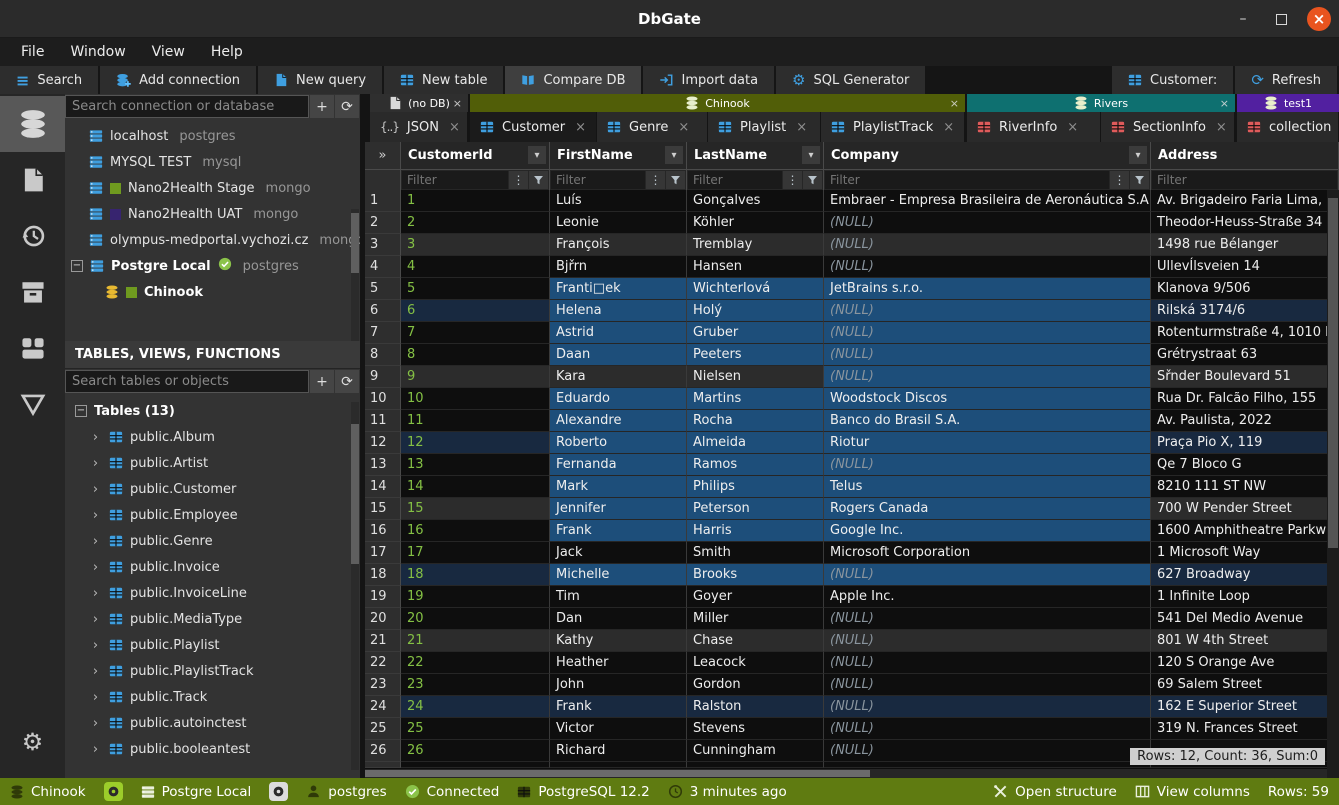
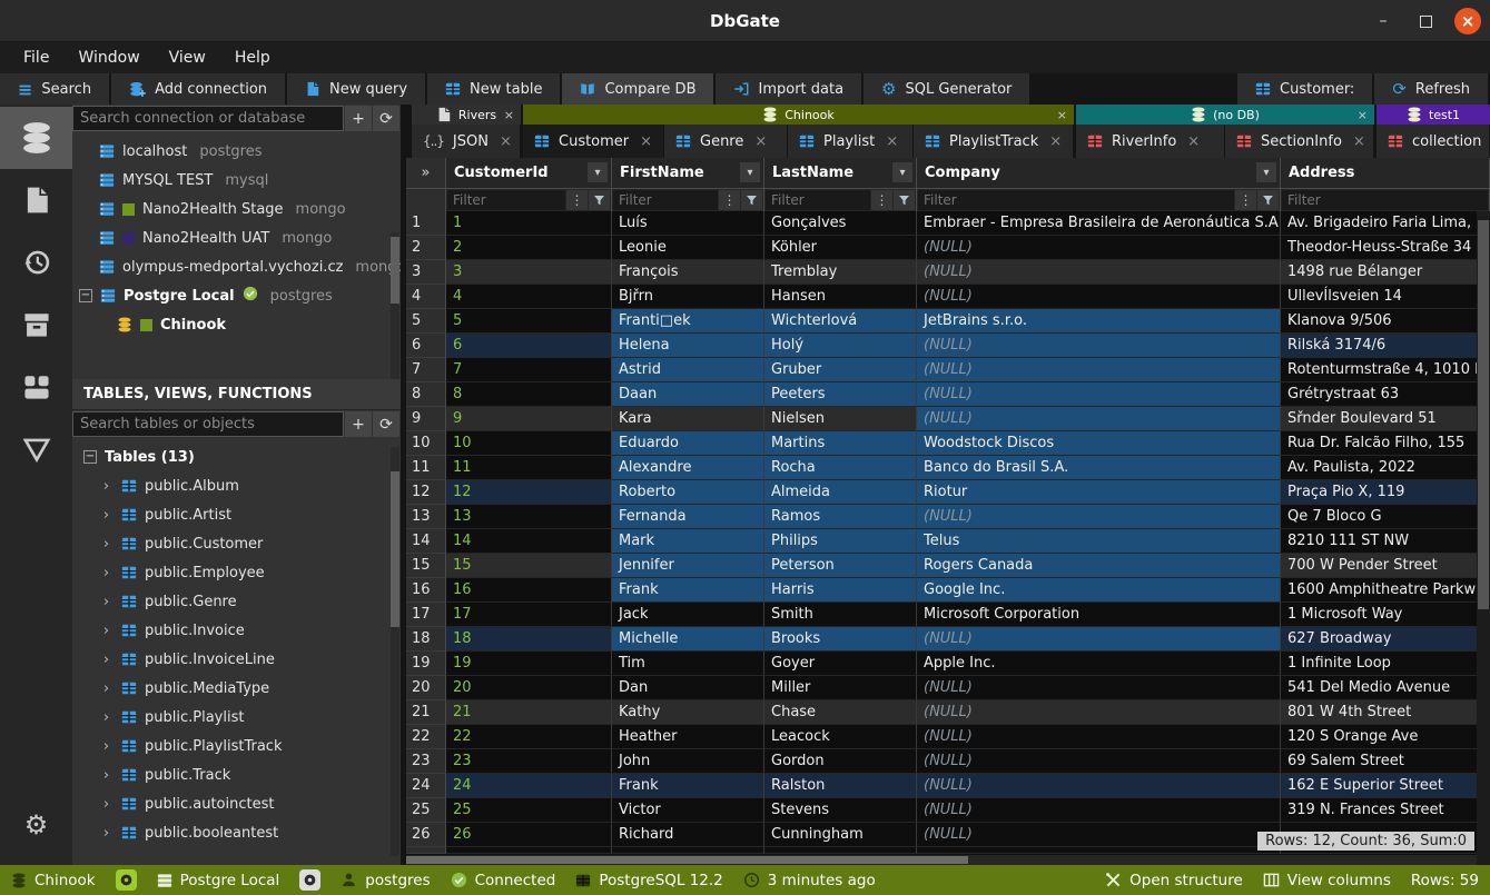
  DbGate
  –
  ×
  File
  Window
  View
  Help
  ≡
  Search
  Add connection
  New query
  New table
  Compare DB
  Import data
  ⚙
  SQL Generator
  Customer:
  ⟳
  Refresh
  ⚙
  Search connection or database
  +
  ⟳
  localhost
  postgres
  MYSQL TEST
  mysql
  Nano2Health Stage
  mongo
  Nano2Health UAT
  mongo
  olympus-medportal.vychozi.cz
  −
  Postgre Local
  postgres
  Chinook
  TABLES, VIEWS, FUNCTIONS
  Search tables or objects
  +
  ⟳
  −
  Tables (13)
  ›
  public.Album
  ›
  public.Artist
  ›
  public.Customer
  ›
  public.Employee
  ›
  public.Genre
  ›
  public.Invoice
  ›
  public.InvoiceLine
  ›
  public.MediaType
  ›
  public.Playlist
  ›
  public.PlaylistTrack
  ›
  public.Track
  ›
  public.autoinctest
  ›
  public.booleantest
- (no DB)
+ Rivers
  ×
  Chinook
  ×
- Rivers
+ (no DB)
  ×
  test1
  {..}
  JSON
  ×
  Customer
  ×
  Genre
  ×
  Playlist
  ×
  PlaylistTrack
  ×
  RiverInfo
  ×
  SectionInfo
  ×
  collection
  »
  CustomerId
  ▾
  FirstName
  ▾
  LastName
  ▾
  Company
  ▾
  Address
  Filter
  ⋮
  Filter
  ⋮
  Filter
  ⋮
  Filter
  ⋮
  Filter
  1
  1
  Luís
  Gonçalves
  Embraer - Empresa Brasileira de Aeronáutica S.A.
  Av. Brigadeiro Faria Lima,
  2
  2
  Leonie
  Köhler
  (NULL)
  Theodor-Heuss-Straße 34
  3
  3
  François
  Tremblay
  (NULL)
  1498 rue Bélanger
  4
  4
  Bjřrn
  Hansen
  (NULL)
  UllevÍlsveien 14
  5
  5
  Franti□ek
  Wichterlová
  JetBrains s.r.o.
  Klanova 9/506
  6
  6
  Helena
  Holý
  (NULL)
  Rilská 3174/6
  7
  7
  Astrid
  Gruber
  (NULL)
  Rotenturmstraße 4, 1010
  8
  8
  Daan
  Peeters
  (NULL)
  Grétrystraat 63
  9
  9
  Kara
  Nielsen
  (NULL)
  Sřnder Boulevard 51
  10
  10
  Eduardo
  Martins
  Woodstock Discos
  Rua Dr. Falcão Filho, 155
  11
  11
  Alexandre
  Rocha
  Banco do Brasil S.A.
  Av. Paulista, 2022
  12
  12
  Roberto
  Almeida
  Riotur
  Praça Pio X, 119
  13
  13
  Fernanda
  Ramos
  (NULL)
  Qe 7 Bloco G
  14
  14
  Mark
  Philips
  Telus
  8210 111 ST NW
  15
  15
  Jennifer
  Peterson
  Rogers Canada
  700 W Pender Street
  16
  16
  Frank
  Harris
  Google Inc.
  1600 Amphitheatre Parkw
  17
  17
  Jack
  Smith
  Microsoft Corporation
  1 Microsoft Way
  18
  18
  Michelle
  Brooks
  (NULL)
  627 Broadway
  19
  19
  Tim
  Goyer
  Apple Inc.
  1 Infinite Loop
  20
  20
  Dan
  Miller
  (NULL)
  541 Del Medio Avenue
  21
  21
  Kathy
  Chase
  (NULL)
  801 W 4th Street
  22
  22
  Heather
  Leacock
  (NULL)
  120 S Orange Ave
  23
  23
  John
  Gordon
  (NULL)
  69 Salem Street
  24
  24
  Frank
  Ralston
  (NULL)
  162 E Superior Street
  25
  25
  Victor
  Stevens
  (NULL)
  319 N. Frances Street
  26
  26
  Richard
  Cunningham
  (NULL)
  Rows: 12, Count: 36, Sum:0
  Chinook
  Postgre Local
  postgres
  Connected
  PostgreSQL 12.2
  3 minutes ago
  Open structure
  View columns
  Rows: 59
